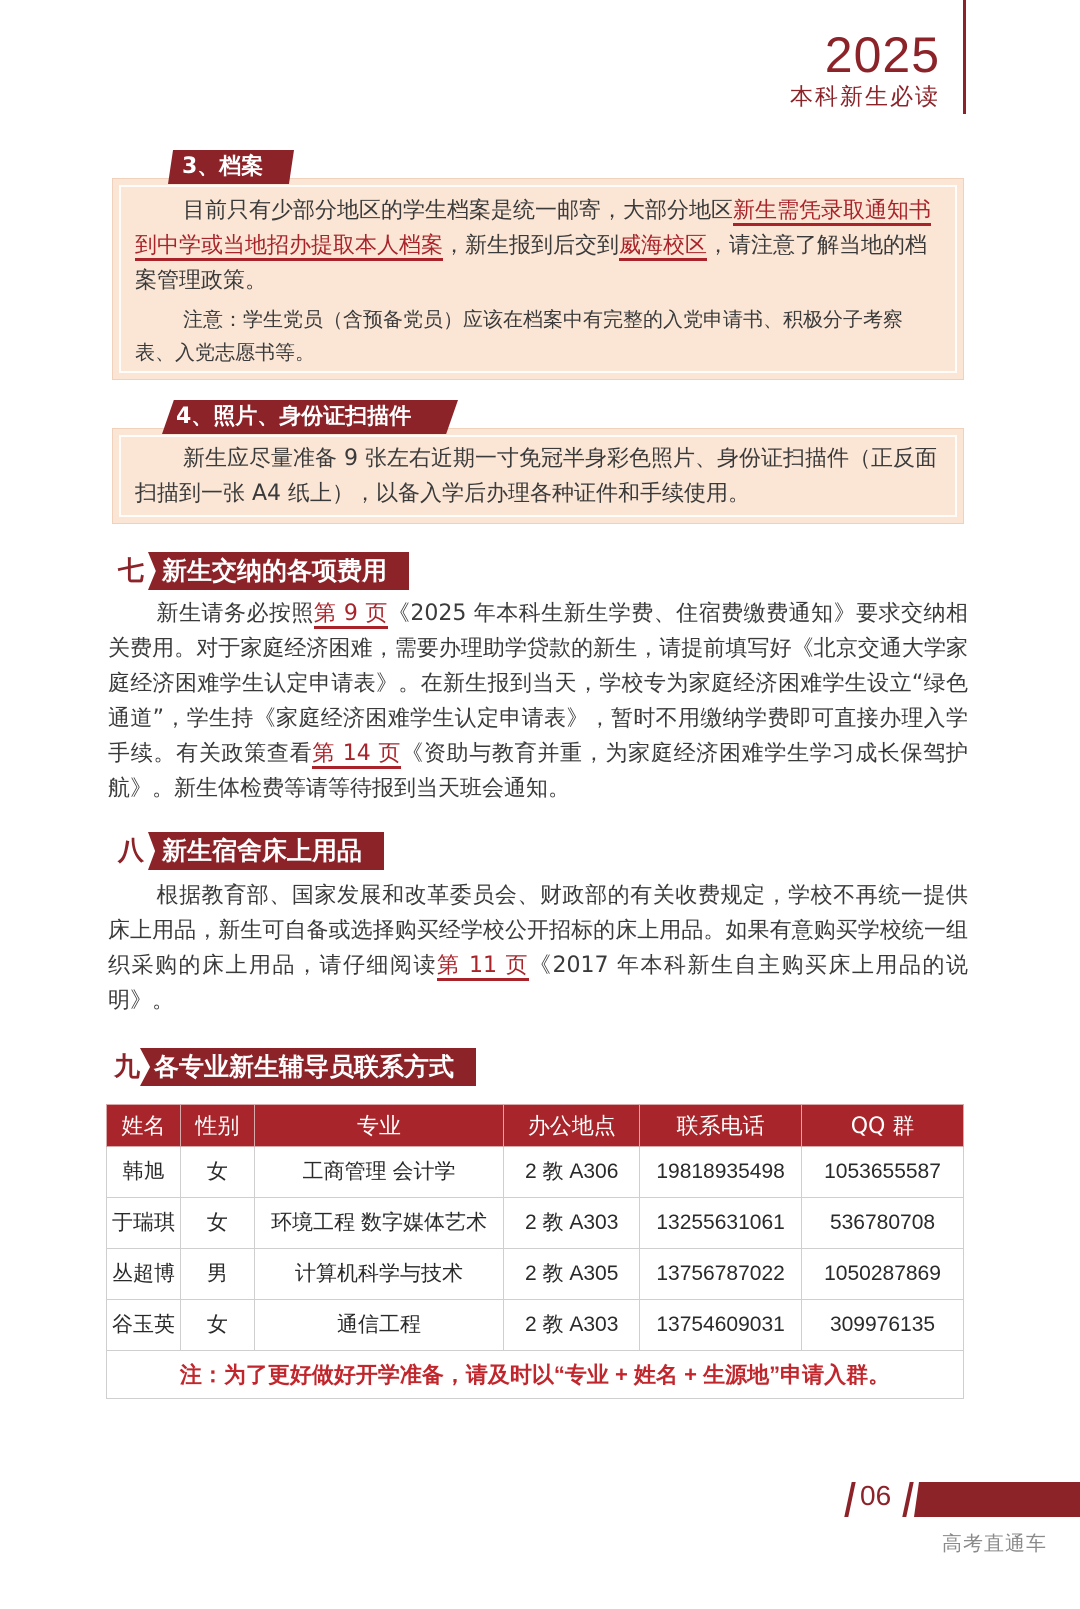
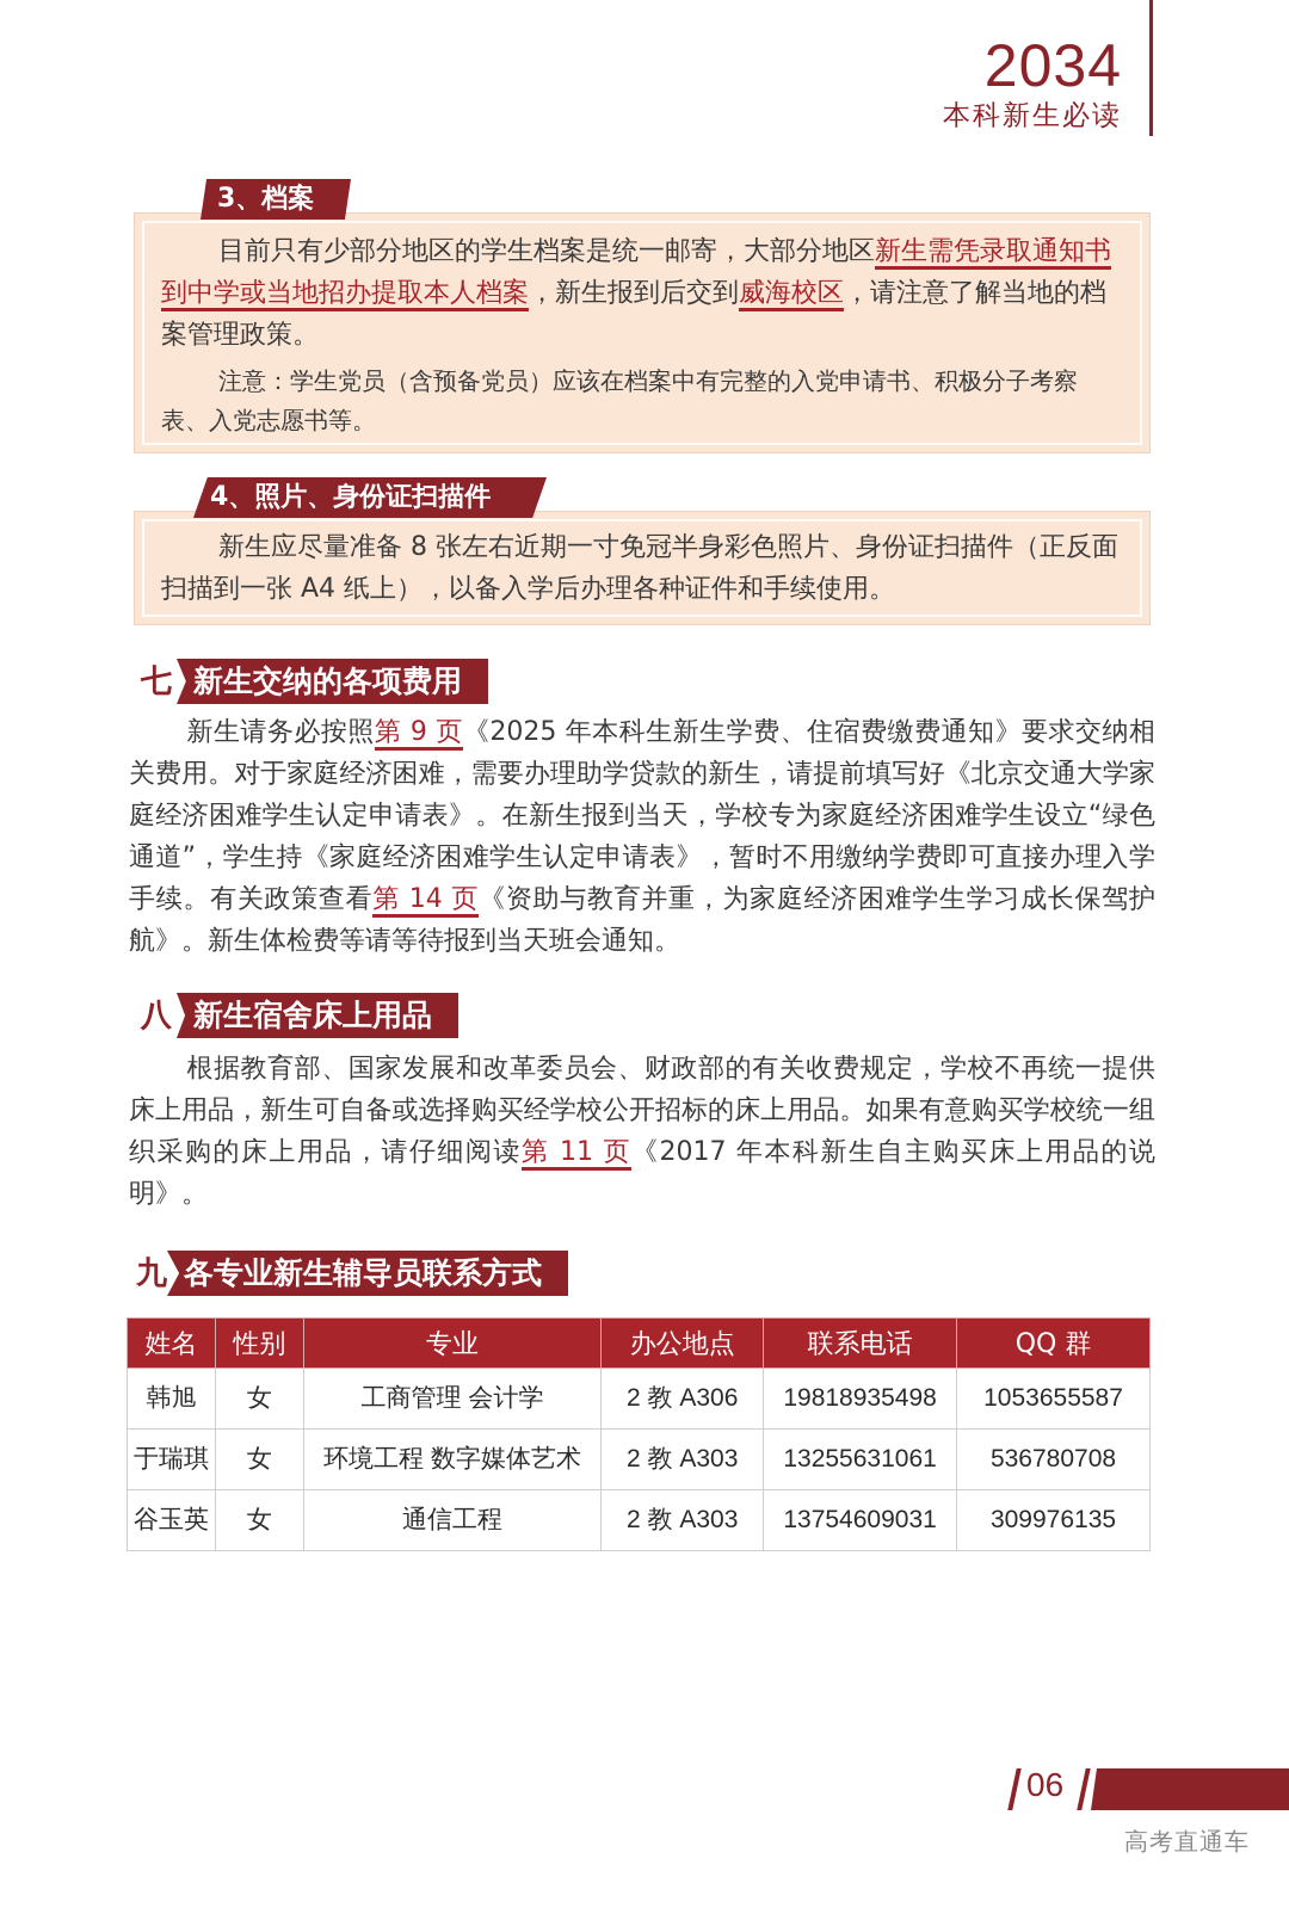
- 2025
+ 2034
  本科新生必读
  目前只有少部分地区的学生档案是统一邮寄，大部分地区新生需凭录取通知书到中学或当地招办提取本人档案，新生报到后交到威海校区，请注意了解当地的档案管理政策。
  注意：学生党员（含预备党员）应该在档案中有完整的入党申请书、积极分子考察表、入党志愿书等。
  3、档案
- 新生应尽量准备 9 张左右近期一寸免冠半身彩色照片、身份证扫描件（正反面扫描到一张 A4 纸上），以备入学后办理各种证件和手续使用。
+ 新生应尽量准备 8 张左右近期一寸免冠半身彩色照片、身份证扫描件（正反面扫描到一张 A4 纸上），以备入学后办理各种证件和手续使用。
  4、照片、身份证扫描件
  七
  新生交纳的各项费用
  新生请务必按照第 9 页《2025 年本科生新生学费、住宿费缴费通知》要求交纳相关费用。对于家庭经济困难，需要办理助学贷款的新生，请提前填写好《北京交通大学家庭经济困难学生认定申请表》。在新生报到当天，学校专为家庭经济困难学生设立“绿色通道”，学生持《家庭经济困难学生认定申请表》，暂时不用缴纳学费即可直接办理入学手续。有关政策查看第 14 页《资助与教育并重，为家庭经济困难学生学习成长保驾护航》。新生体检费等请等待报到当天班会通知。
  八
  新生宿舍床上用品
  根据教育部、国家发展和改革委员会、财政部的有关收费规定，学校不再统一提供床上用品，新生可自备或选择购买经学校公开招标的床上用品。如果有意购买学校统一组织采购的床上用品，请仔细阅读第 11 页《2017 年本科新生自主购买床上用品的说明》。
  九
  各专业新生辅导员联系方式
  姓名	性别	专业	办公地点	联系电话	QQ 群
  韩旭	女	工商管理 会计学	2 教 A306	19818935498	1053655587
  于瑞琪	女	环境工程 数字媒体艺术	2 教 A303	13255631061	536780708
- 丛超博	男	计算机科学与技术	2 教 A305	13756787022	1050287869
  谷玉英	女	通信工程	2 教 A303	13754609031	309976135
- 注：为了更好做好开学准备，请及时以“专业 + 姓名 + 生源地”申请入群。
  06
  高考直通车
